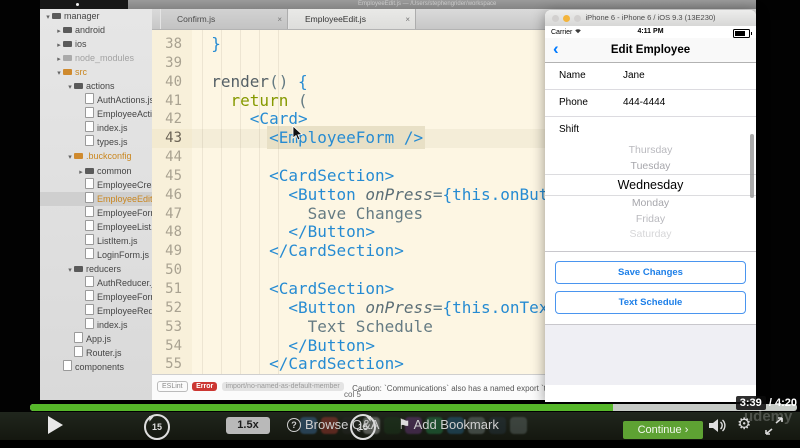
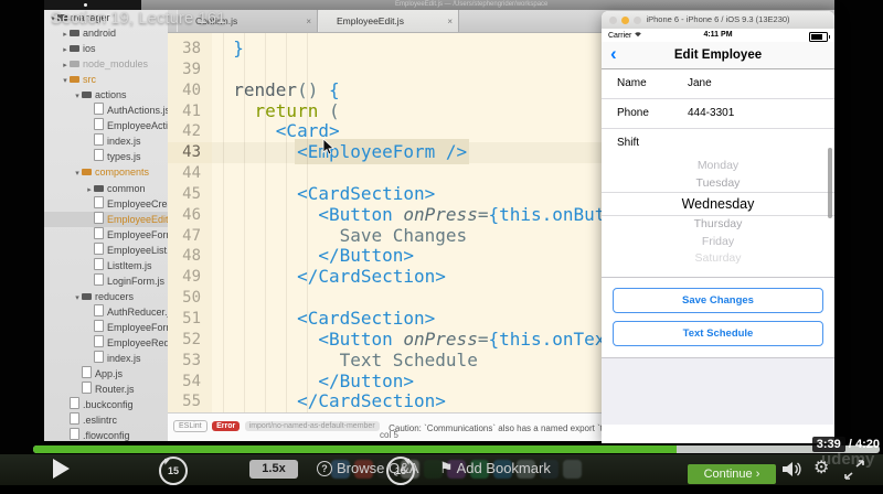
  manager
  android
  ios
  node_modules
  src
  actions
  AuthActions.j
  index.js
  types.js
- .buckconfig
+ components
  common
  EmployeeEdi
  EmployeeFor
  EmployeeList
  ListItem.js
  LoginForm.js
  reducers
  AuthReducer.
  index.js
  App.js
  Router.js
- components
+ .buckconfig
+ .eslintrc
+ .flowconfig
  Confirm.js
  ×
  EmployeeEdit.js
  ×
  38
  39
  40
  41
  42
  43
  44
  45
  46
  47
  48
  49
  50
  51
  52
  53
  54
  55
  }
  render() {
  return (
  <Card>
  <EployeeForm />
  <CardSection>
  <Button onPress={this.onBut
  Save Changes
  </Button>
  </CardSection>
  <CardSection>
  <Button onPress={this.onTex
  Text Schedule
  </Button>
  </CardSection>
  col 5
+ Section 19, Lecture 161
  iPhone 6 - iPhone 6 / iOS 9.3 (13E230)
  ‹
  Edit Employee
  Name
  Jane
  Phone
- 444-4444
+ 444-3301
  Shift
- Thursday
+ Monday
  Tuesday
  Wednesday
- Monday
+ Thursday
  Friday
  Saturday
  Save Changes
  Text Schedule
  15
  1.5x
  15
  ?
  Browse Q&A
  ⚑
  Add Bookmark
  Continue ›
  ⚙
  3:39 / 4:20
  udemy
